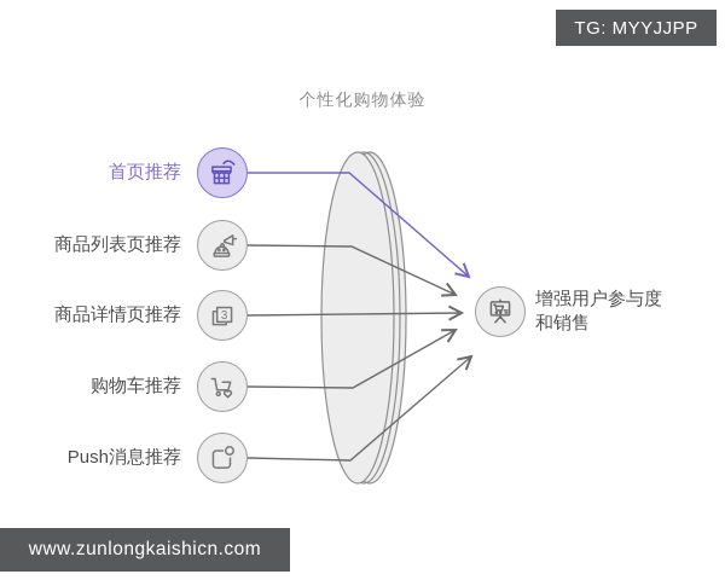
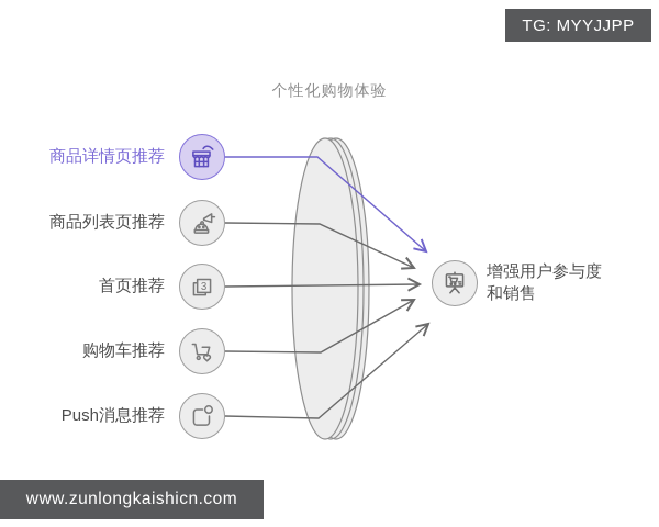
  TG: MYYJJPP
  个性化购物体验
- 首页推荐
+ 商品详情页推荐
  商品列表页推荐
- 商品详情页推荐
+ 首页推荐
  购物车推荐
  Push消息推荐
  3
  增强用户参与度
  和销售
  www.zunlongkaishicn.com
